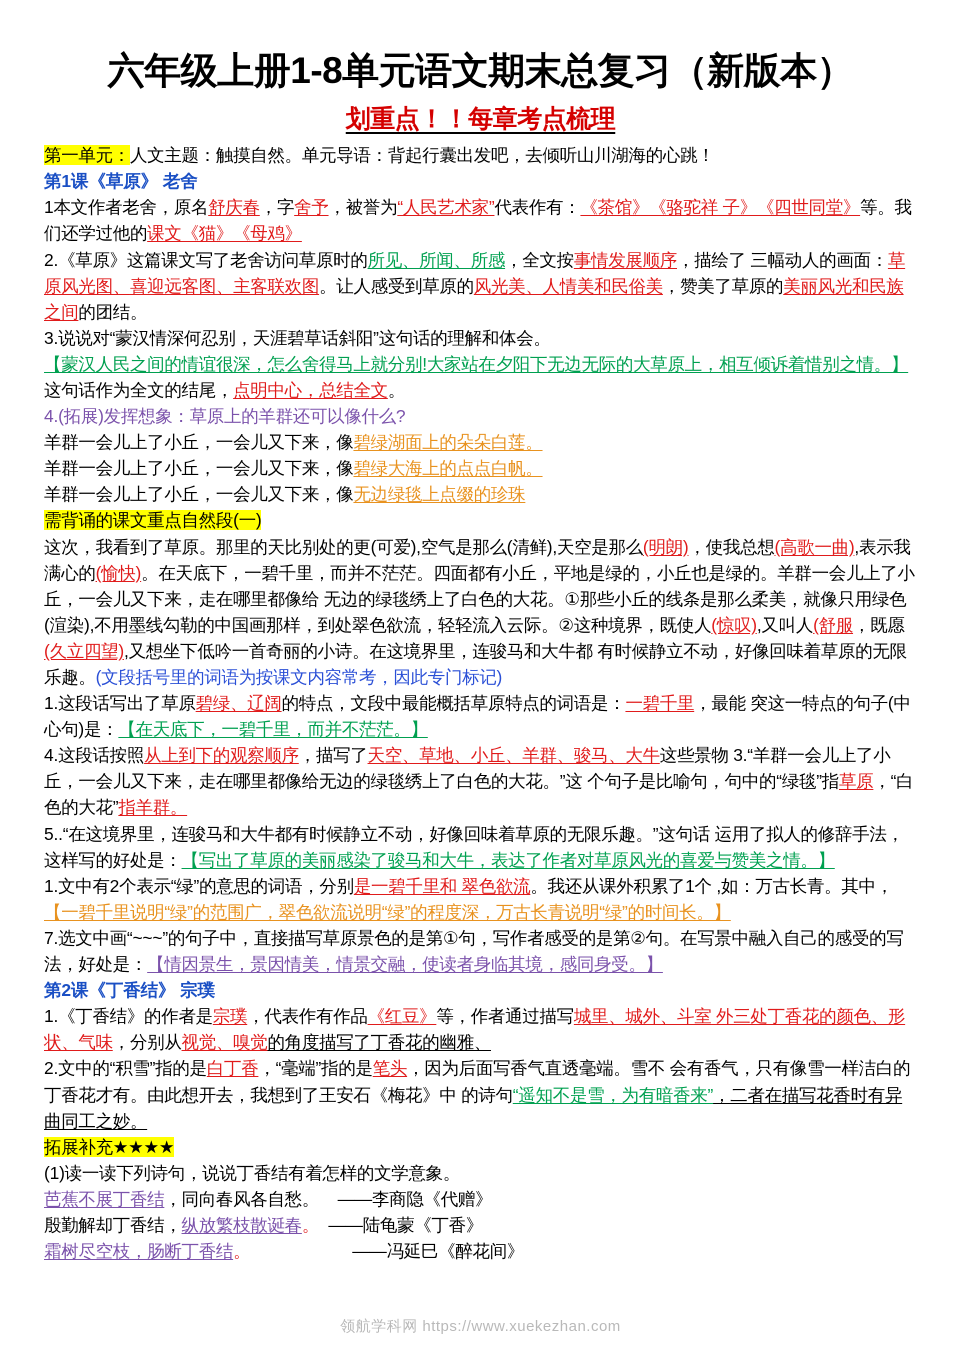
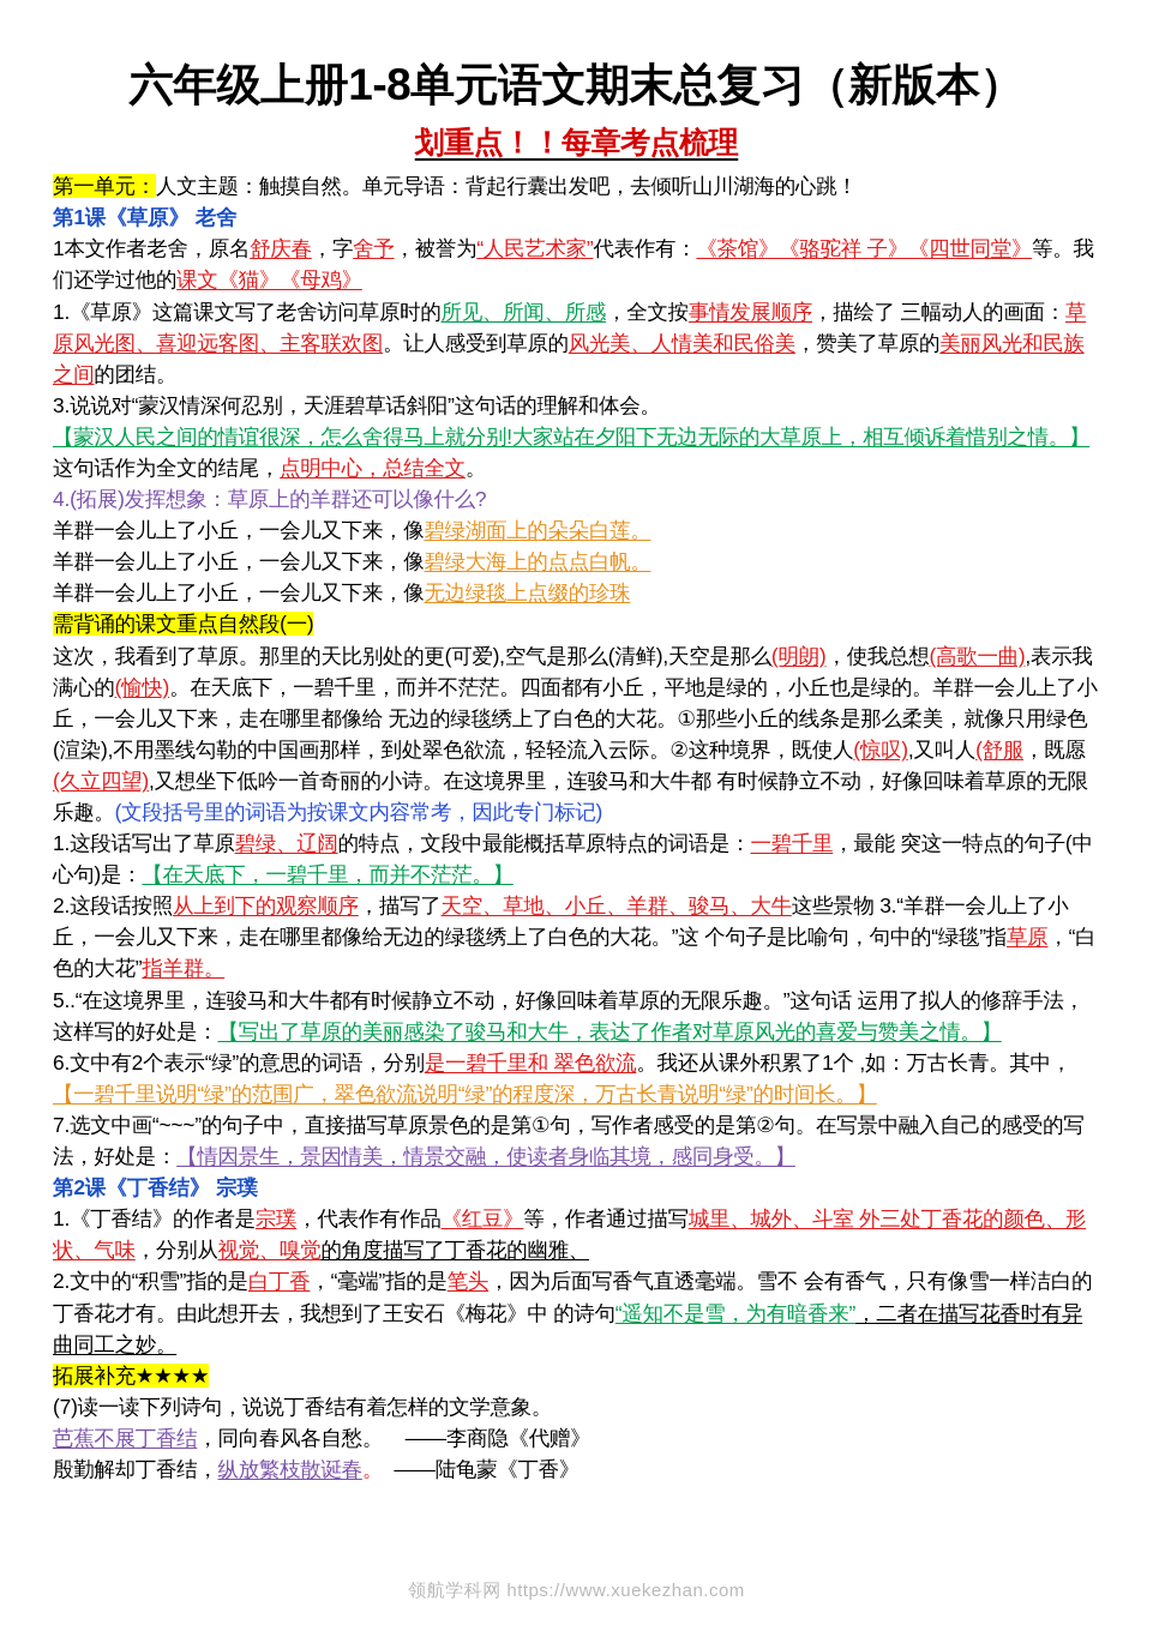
  六年级上册1-8单元语文期末总复习（新版本）
  划重点！！每章考点梳理
  第一单元：人文主题：触摸自然。单元导语：背起行囊出发吧，去倾听山川湖海的心跳！
  第1课《草原》 老舍
  1本文作者老舍，原名舒庆春，字舍予，被誉为“人民艺术家”代表作有：《茶馆》《骆驼祥 子》《四世同堂》等。我们还学过他的课文《猫》《母鸡》
- 2.《草原》这篇课文写了老舍访问草原时的所见、所闻、所感，全文按事情发展顺序，描绘了 三幅动人的画面：草原风光图、喜迎远客图、主客联欢图。让人感受到草原的风光美、人情美和民俗美，赞美了草原的美丽风光和民族之间的团结。
+ 1.《草原》这篇课文写了老舍访问草原时的所见、所闻、所感，全文按事情发展顺序，描绘了 三幅动人的画面：草原风光图、喜迎远客图、主客联欢图。让人感受到草原的风光美、人情美和民俗美，赞美了草原的美丽风光和民族之间的团结。
  3.说说对“蒙汉情深何忍别，天涯碧草话斜阳”这句话的理解和体会。
  【蒙汉人民之间的情谊很深，怎么舍得马上就分别!大家站在夕阳下无边无际的大草原上，相互倾诉着惜别之情。】这句话作为全文的结尾，点明中心，总结全文。
  4.(拓展)发挥想象：草原上的羊群还可以像什么?
  羊群一会儿上了小丘，一会儿又下来，像碧绿湖面上的朵朵白莲。
  羊群一会儿上了小丘，一会儿又下来，像碧绿大海上的点点白帆。
  羊群一会儿上了小丘，一会儿又下来，像无边绿毯上点缀的珍珠
  需背诵的课文重点自然段(一)
  这次，我看到了草原。那里的天比别处的更(可爱),空气是那么(清鲜),天空是那么(明朗)，使我总想(高歌一曲),表示我满心的(愉快)。在天底下，一碧千里，而并不茫茫。四面都有小丘，平地是绿的，小丘也是绿的。羊群一会儿上了小丘，一会儿又下来，走在哪里都像给 无边的绿毯绣上了白色的大花。①那些小丘的线条是那么柔美，就像只用绿色(渲染),不用墨线勾勒的中国画那样，到处翠色欲流，轻轻流入云际。②这种境界，既使人(惊叹),又叫人(舒服，既愿(久立四望),又想坐下低吟一首奇丽的小诗。在这境界里，连骏马和大牛都 有时候静立不动，好像回味着草原的无限乐趣。(文段括号里的词语为按课文内容常考，因此专门标记)
  1.这段话写出了草原碧绿、辽阔的特点，文段中最能概括草原特点的词语是：一碧千里，最能 突这一特点的句子(中心句)是：【在天底下，一碧千里，而并不茫茫。】
- 4.这段话按照从上到下的观察顺序，描写了天空、草地、小丘、羊群、骏马、大牛这些景物 3.“羊群一会儿上了小丘，一会儿又下来，走在哪里都像给无边的绿毯绣上了白色的大花。”这 个句子是比喻句，句中的“绿毯”指草原，“白色的大花”指羊群。
+ 2.这段话按照从上到下的观察顺序，描写了天空、草地、小丘、羊群、骏马、大牛这些景物 3.“羊群一会儿上了小丘，一会儿又下来，走在哪里都像给无边的绿毯绣上了白色的大花。”这 个句子是比喻句，句中的“绿毯”指草原，“白色的大花”指羊群。
  5..“在这境界里，连骏马和大牛都有时候静立不动，好像回味着草原的无限乐趣。”这句话 运用了拟人的修辞手法，这样写的好处是：【写出了草原的美丽感染了骏马和大牛，表达了作者对草原风光的喜爱与赞美之情。】
- 1.文中有2个表示“绿”的意思的词语，分别是一碧千里和 翠色欲流。我还从课外积累了1个 ,如：万古长青。其中，【一碧千里说明“绿”的范围广，翠色欲流说明“绿”的程度深，万古长青说明“绿”的时间长。】
+ 6.文中有2个表示“绿”的意思的词语，分别是一碧千里和 翠色欲流。我还从课外积累了1个 ,如：万古长青。其中，【一碧千里说明“绿”的范围广，翠色欲流说明“绿”的程度深，万古长青说明“绿”的时间长。】
  7.选文中画“~~~”的句子中，直接描写草原景色的是第①句，写作者感受的是第②句。在写景中融入自己的感受的写法，好处是：【情因景生，景因情美，情景交融，使读者身临其境，感同身受。】
  第2课《丁香结》 宗璞
  1.《丁香结》的作者是宗璞，代表作有作品《红豆》等，作者通过描写城里、城外、斗室 外三处丁香花的颜色、形状、气味，分别从视觉、嗅觉的角度描写了丁香花的幽雅、
  2.文中的“积雪”指的是白丁香，“毫端”指的是笔头，因为后面写香气直透毫端。雪不 会有香气，只有像雪一样洁白的丁香花才有。由此想开去，我想到了王安石《梅花》中 的诗句“遥知不是雪，为有暗香来”，二者在描写花香时有异曲同工之妙。
  拓展补充★★★★
- (1)读一读下列诗句，说说丁香结有着怎样的文学意象。
+ (7)读一读下列诗句，说说丁香结有着怎样的文学意象。
  芭蕉不展丁香结，同向春风各自愁。 ——李商隐《代赠》
  殷勤解却丁香结，纵放繁枝散诞春。 ——陆龟蒙《丁香》
- 霜树尽空枝，肠断丁香结。 ——冯延巳《醉花间》
  领航学科网 https://www.xuekezhan.com
